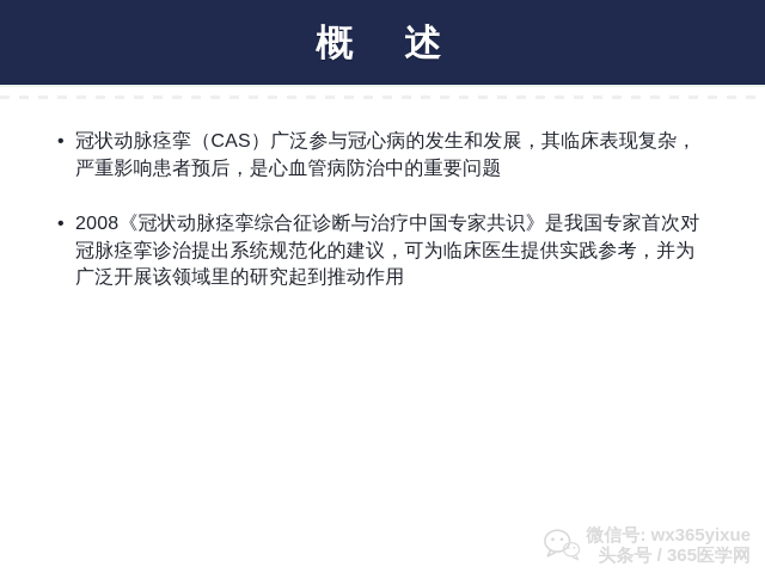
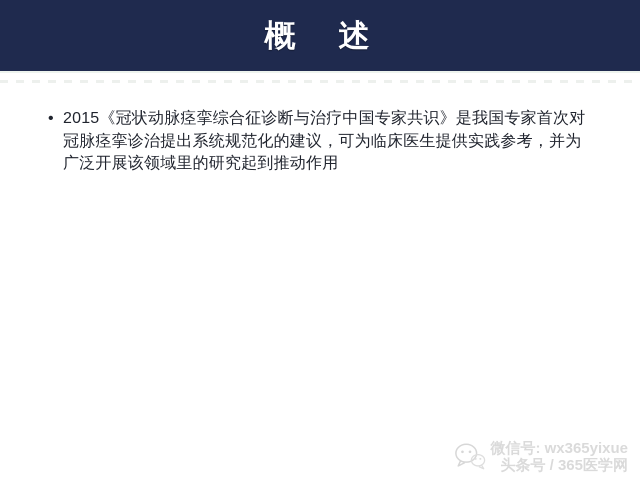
  概 述
- 冠状动脉痉挛（CAS）广泛参与冠心病的发生和发展，其临床表现复杂，严重影响患者预后，是心血管病防治中的重要问题
- 2008《冠状动脉痉挛综合征诊断与治疗中国专家共识》是我国专家首次对冠脉痉挛诊治提出系统规范化的建议，可为临床医生提供实践参考，并为广泛开展该领域里的研究起到推动作用
+ 2015《冠状动脉痉挛综合征诊断与治疗中国专家共识》是我国专家首次对冠脉痉挛诊治提出系统规范化的建议，可为临床医生提供实践参考，并为广泛开展该领域里的研究起到推动作用
  微信号: wx365yixue
  头条号 / 365医学网
